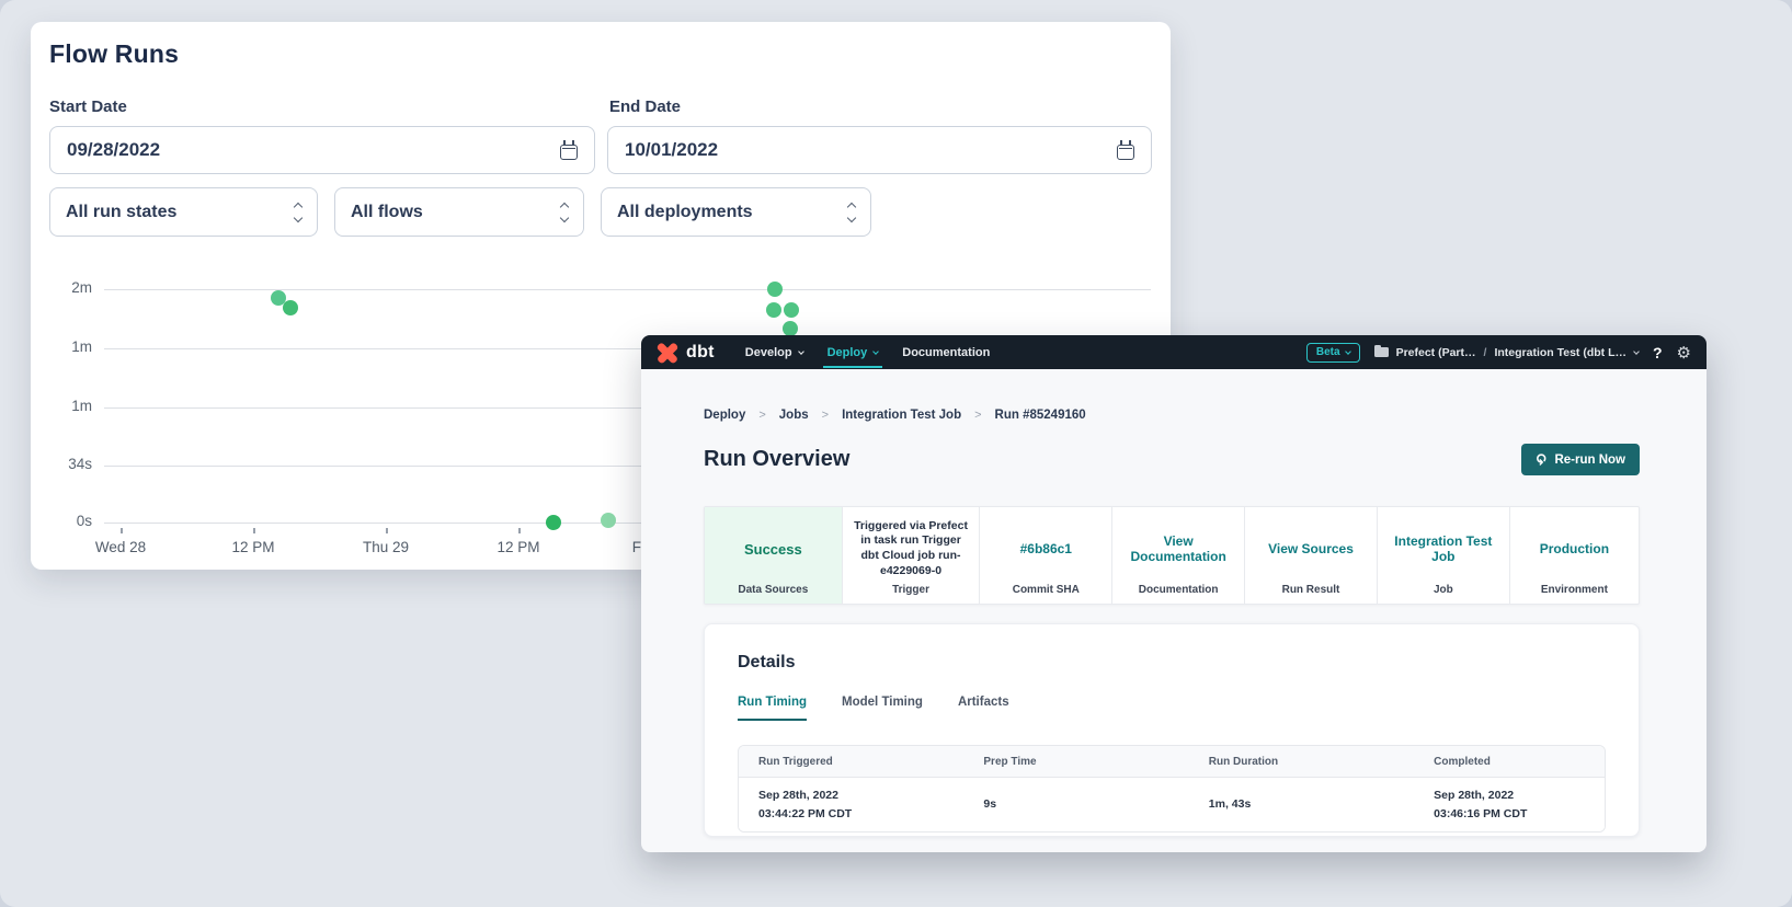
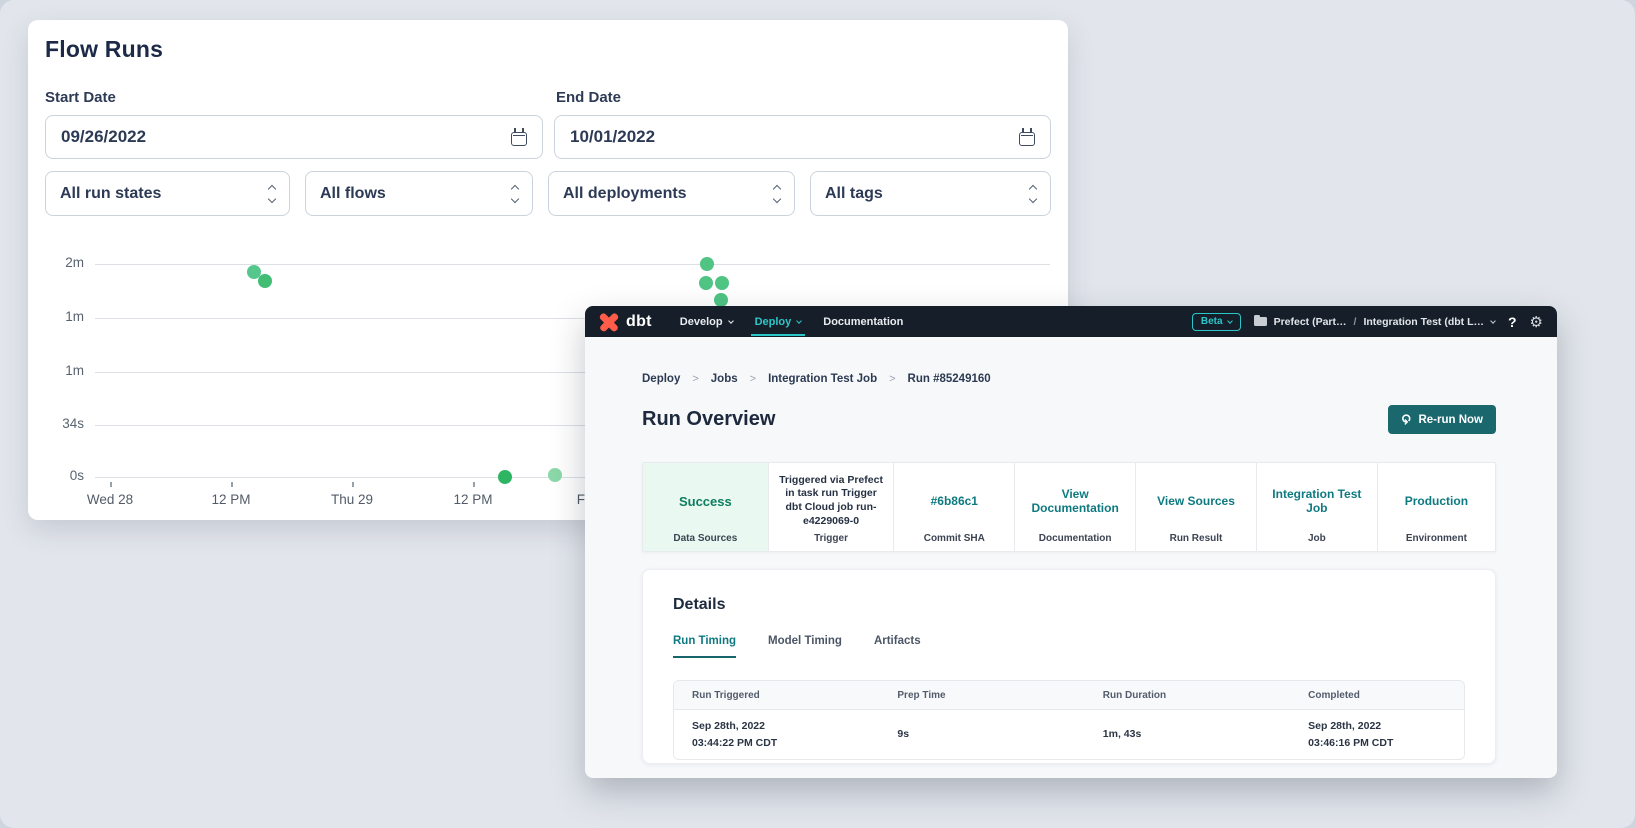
  Flow Runs
  Start Date
  End Date
- 09/28/2022
+ 09/26/2022
  10/01/2022
  All run states
  All flows
  All deployments
+ All tags
  2m
  1m
  1m
  34s
  0s
  Wed 28
  12 PM
  Thu 29
  12 PM
  dbt
  Develop
  Deploy
  Documentation
  Beta
  Prefect (Part…
  /
  Integration Test (dbt L…
  ?
  ⚙
  Deploy
  >
  Jobs
  >
  Integration Test Job
  >
  Run #85249160
  Run Overview
  Re-run Now
  Success
  Data Sources
  Triggered via Prefect in task run Trigger dbt Cloud job run-e4229069-0
  Trigger
  #6b86c1
  Commit SHA
  View Documentation
  Documentation
  View Sources
  Run Result
  Integration Test Job
  Job
  Production
  Environment
  Details
  Run Timing
  Model Timing
  Artifacts
  Run Triggered
  Prep Time
  Run Duration
  Completed
  Sep 28th, 2022
  03:44:22 PM CDT
  9s
  1m, 43s
  Sep 28th, 2022
  03:46:16 PM CDT
